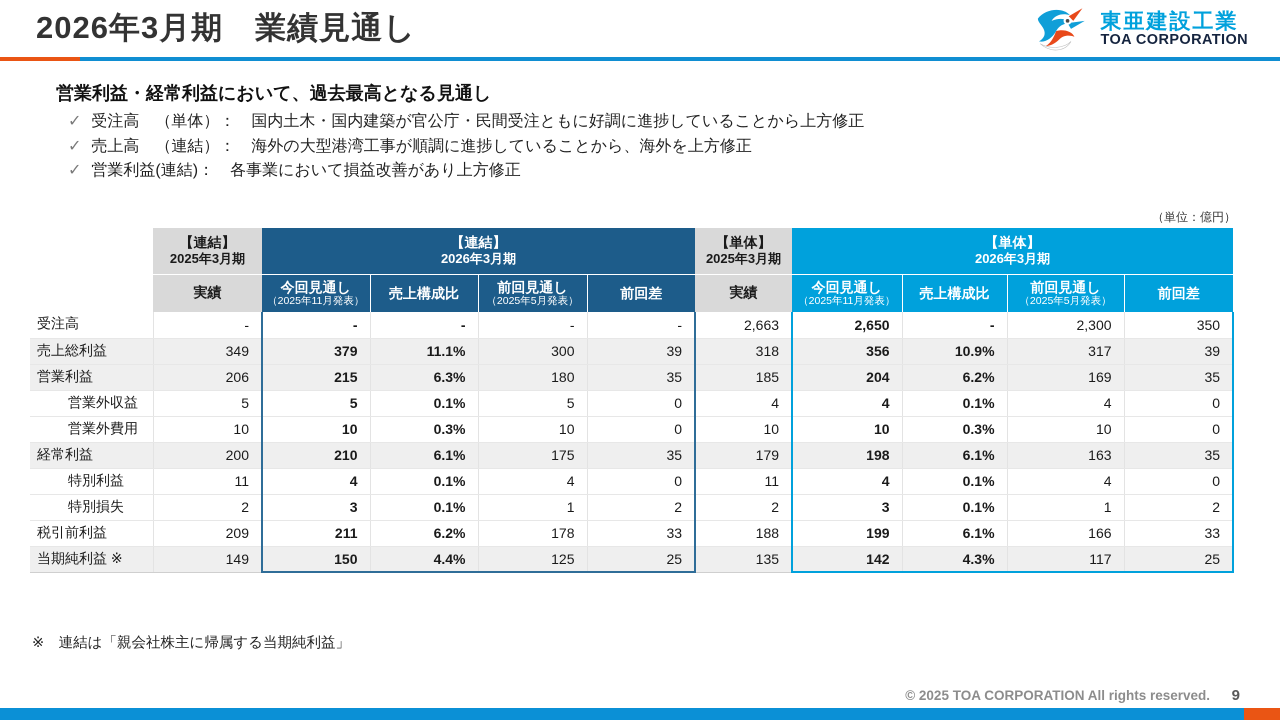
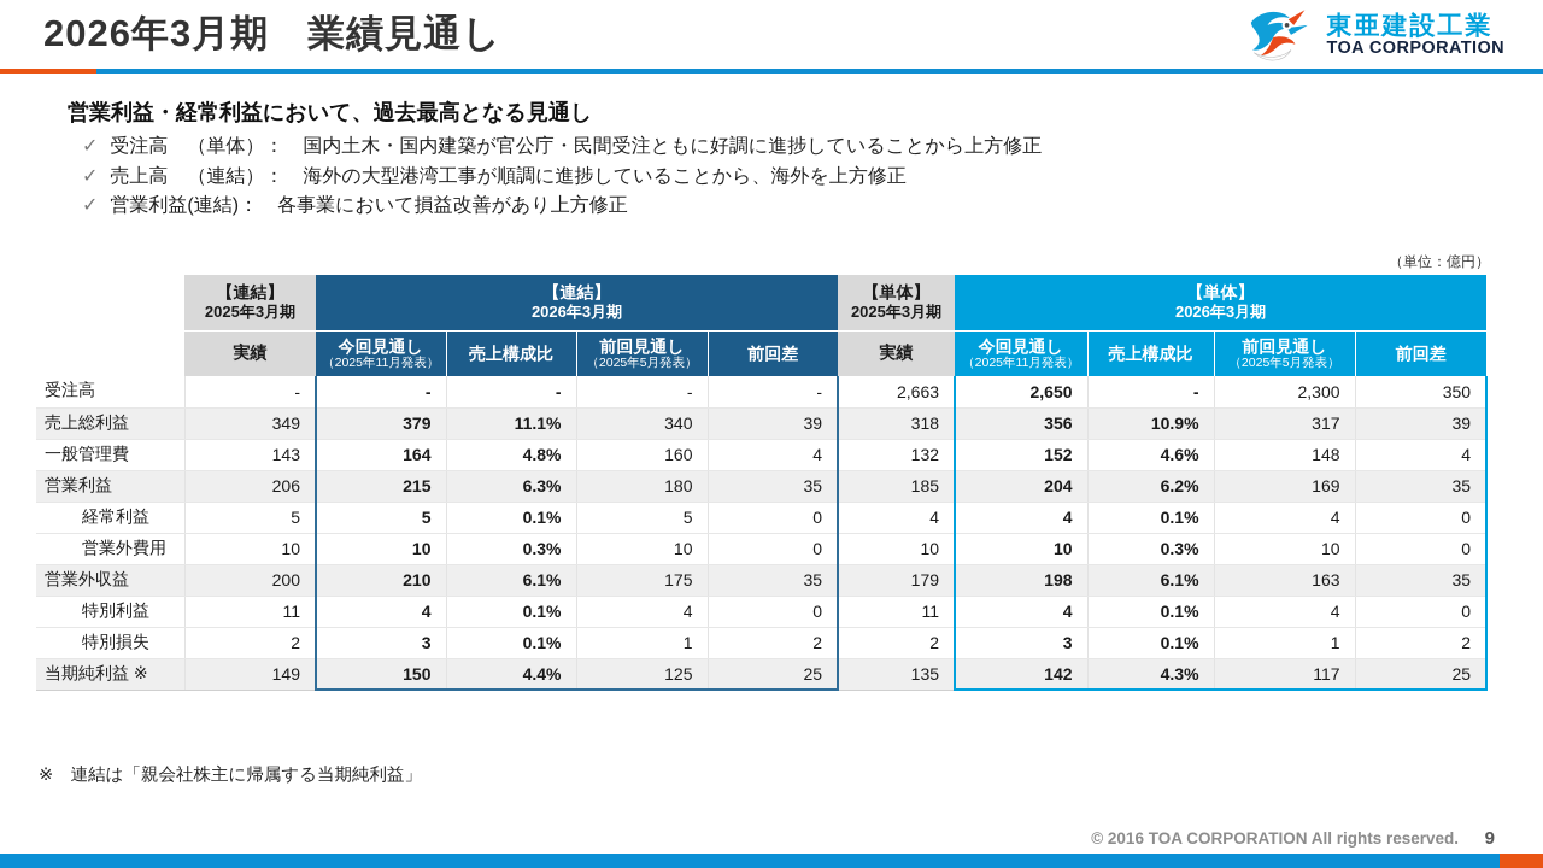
  2026年3月期 業績見通し
  東亜建設工業
  TOA CORPORATION
  営業利益・経常利益において、過去最高となる見通し
  ✓
  受注高 （単体）： 国内土木・国内建築が官公庁・民間受注ともに好調に進捗していることから上方修正
  ✓
  売上高 （連結）： 海外の大型港湾工事が順調に進捗していることから、海外を上方修正
  ✓
  営業利益(連結)： 各事業において損益改善があり上方修正
  （単位：億円）
  	【連結】 2025年3月期	【連結】 2026年3月期	【単体】 2025年3月期	【単体】 2026年3月期
  	実績	今回見通し （2025年11月発表）	売上構成比	前回見通し （2025年5月発表）	前回差	実績	今回見通し （2025年11月発表）	売上構成比	前回見通し （2025年5月発表）	前回差
  受注高	-	-	-	-	-	2,663	2,650	-	2,300	350
- 売上総利益	349	379	11.1%	300	39	318	356	10.9%	317	39
+ 売上総利益	349	379	11.1%	340	39	318	356	10.9%	317	39
+ 一般管理費	143	164	4.8%	160	4	132	152	4.6%	148	4
  営業利益	206	215	6.3%	180	35	185	204	6.2%	169	35
- 営業外収益	5	5	0.1%	5	0	4	4	0.1%	4	0
+ 経常利益	5	5	0.1%	5	0	4	4	0.1%	4	0
  営業外費用	10	10	0.3%	10	0	10	10	0.3%	10	0
- 経常利益	200	210	6.1%	175	35	179	198	6.1%	163	35
+ 営業外収益	200	210	6.1%	175	35	179	198	6.1%	163	35
  特別利益	11	4	0.1%	4	0	11	4	0.1%	4	0
  特別損失	2	3	0.1%	1	2	2	3	0.1%	1	2
- 税引前利益	209	211	6.2%	178	33	188	199	6.1%	166	33
  当期純利益 ※	149	150	4.4%	125	25	135	142	4.3%	117	25
  ※ 連結は「親会社株主に帰属する当期純利益」
- © 2025 TOA CORPORATION All rights reserved.
+ © 2016 TOA CORPORATION All rights reserved.
  9
